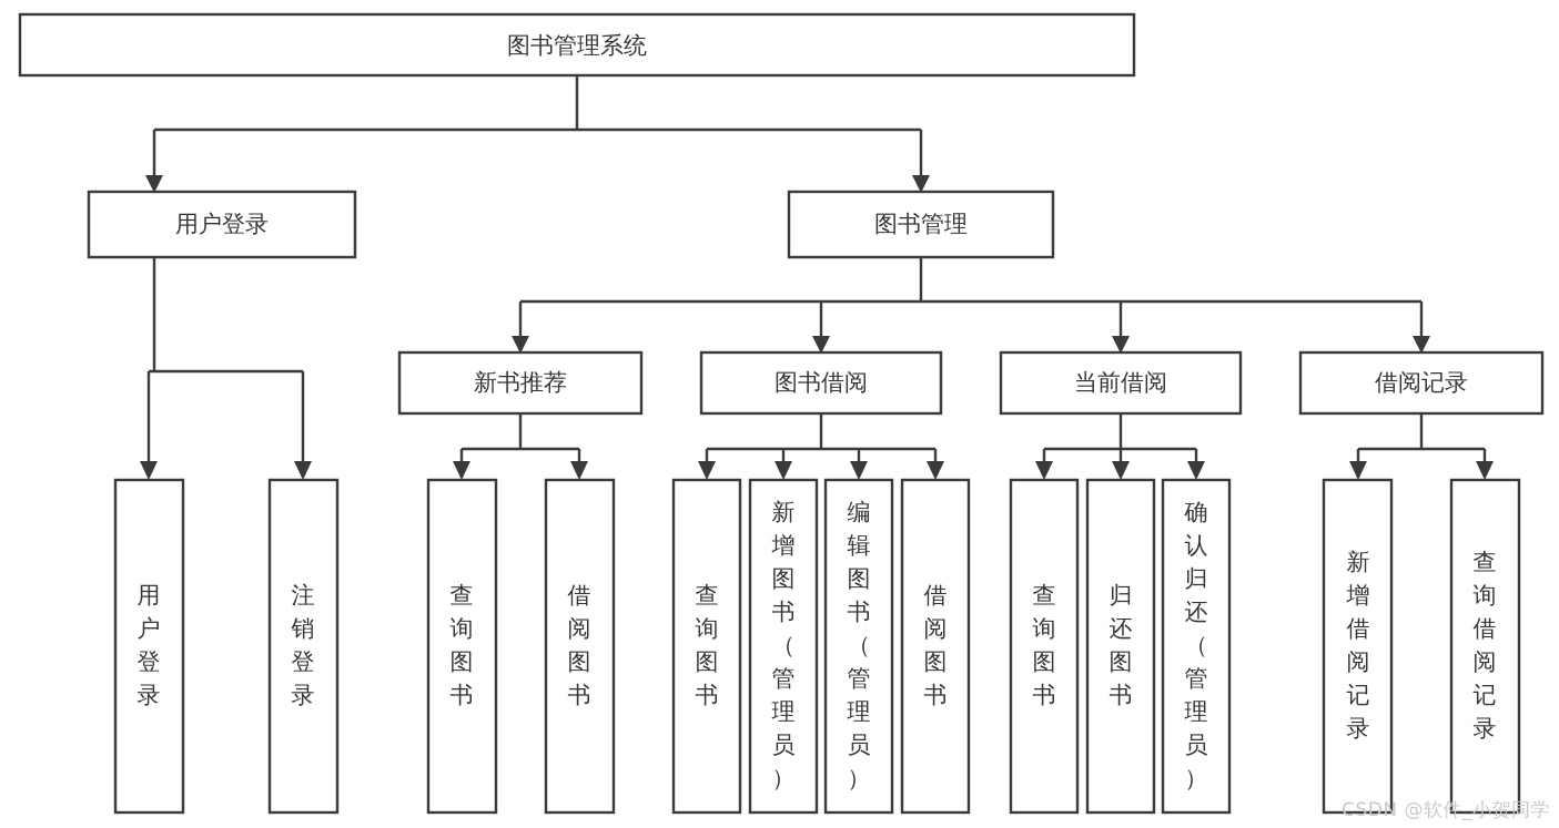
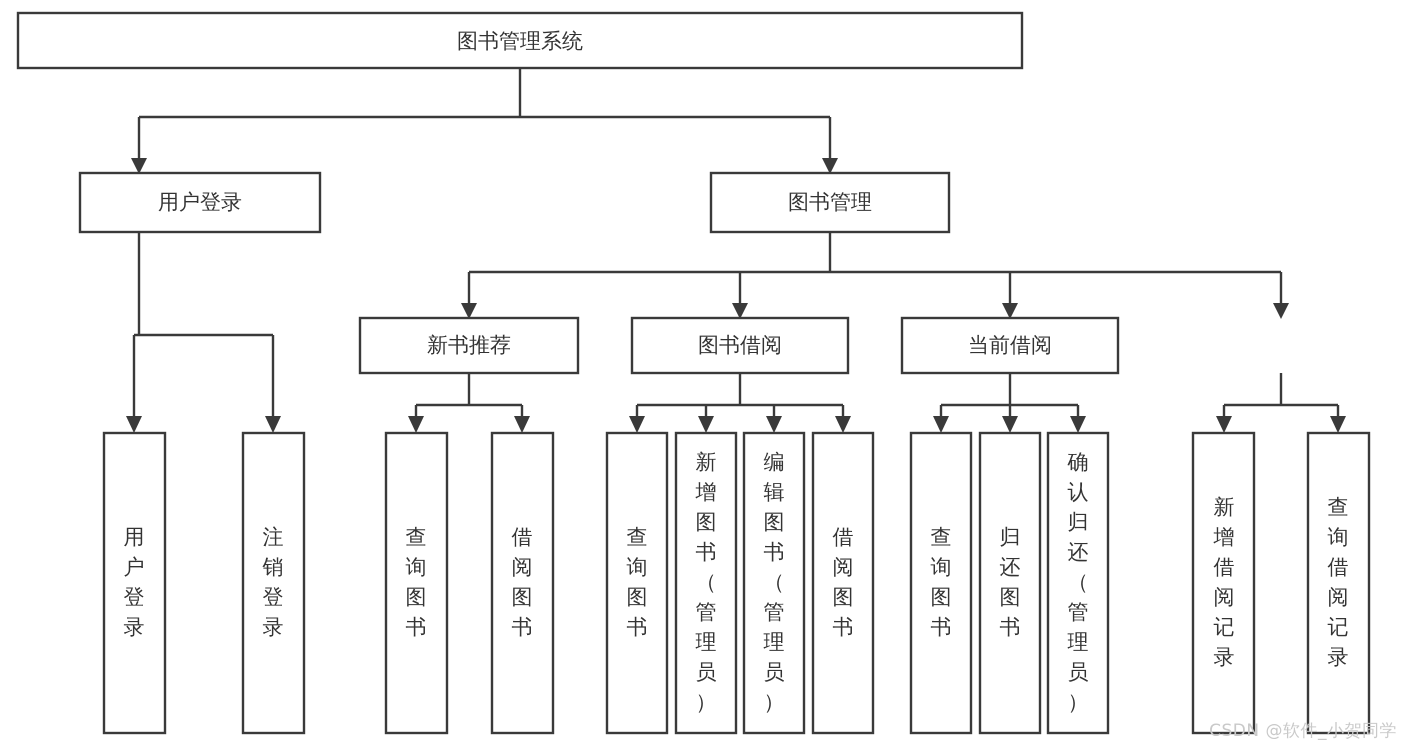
  图书管理系统
  用户登录
  图书管理
  新书推荐
  图书借阅
  当前借阅
- 借阅记录
  用户登录
  注销登录
  查询图书
  借阅图书
  查询图书
  新增图书（管理员）
  编辑图书（管理员）
  借阅图书
  查询图书
  归还图书
  确认归还（管理员）
  新增借阅记录
  查询借阅记录
  CSDN @软件_小贺同学
